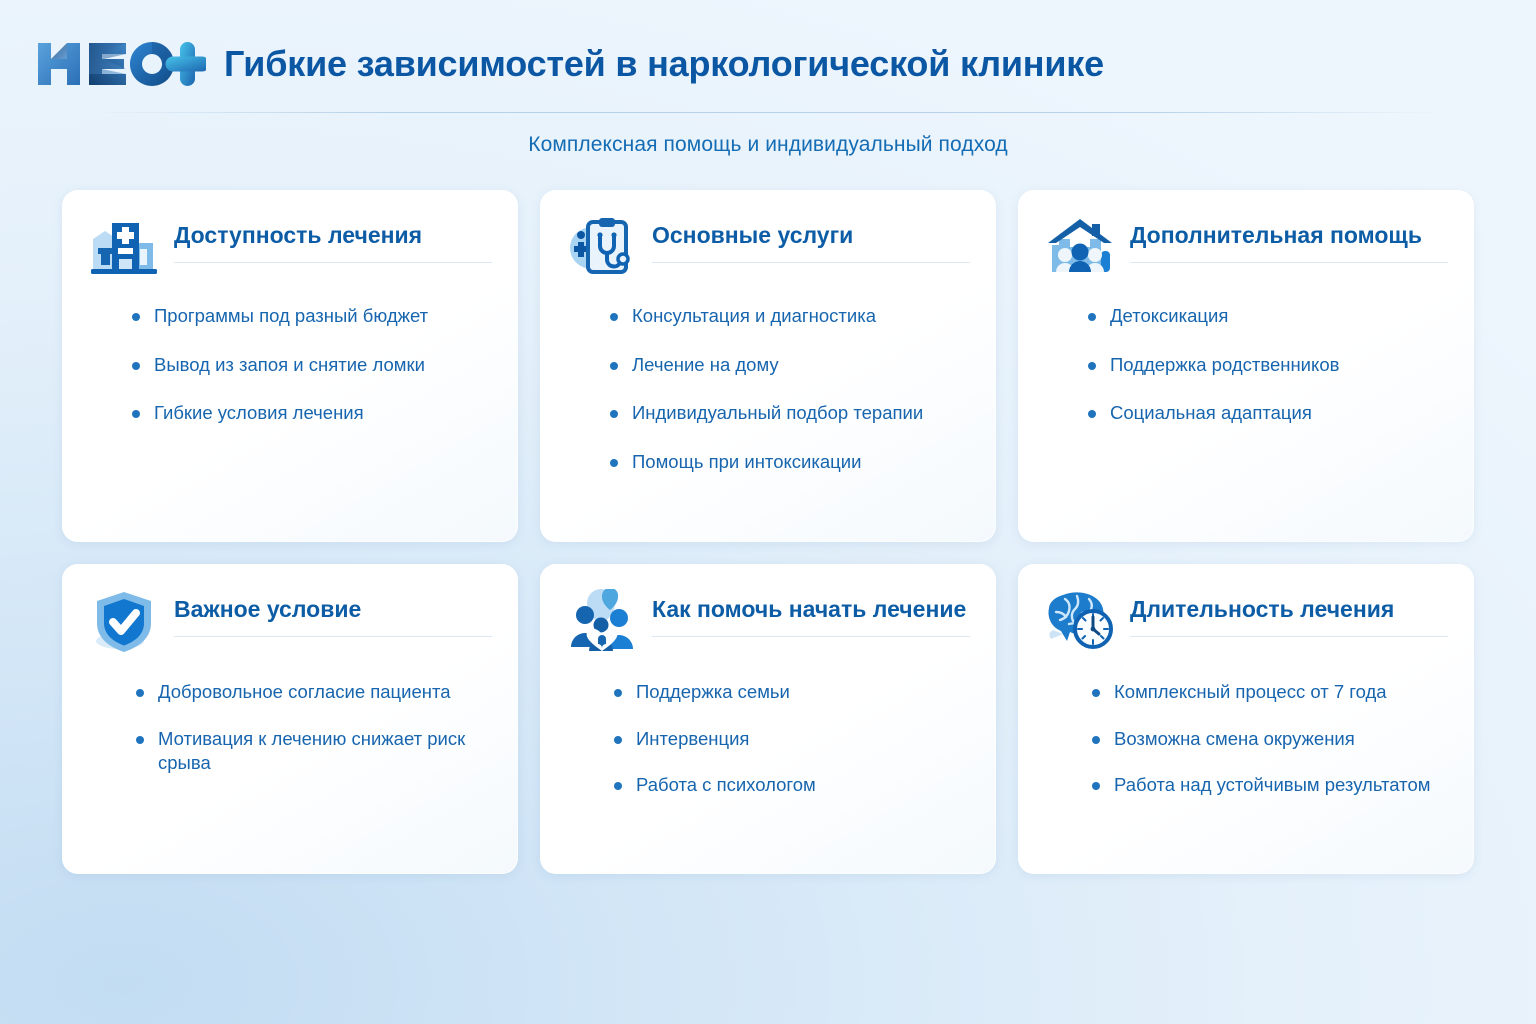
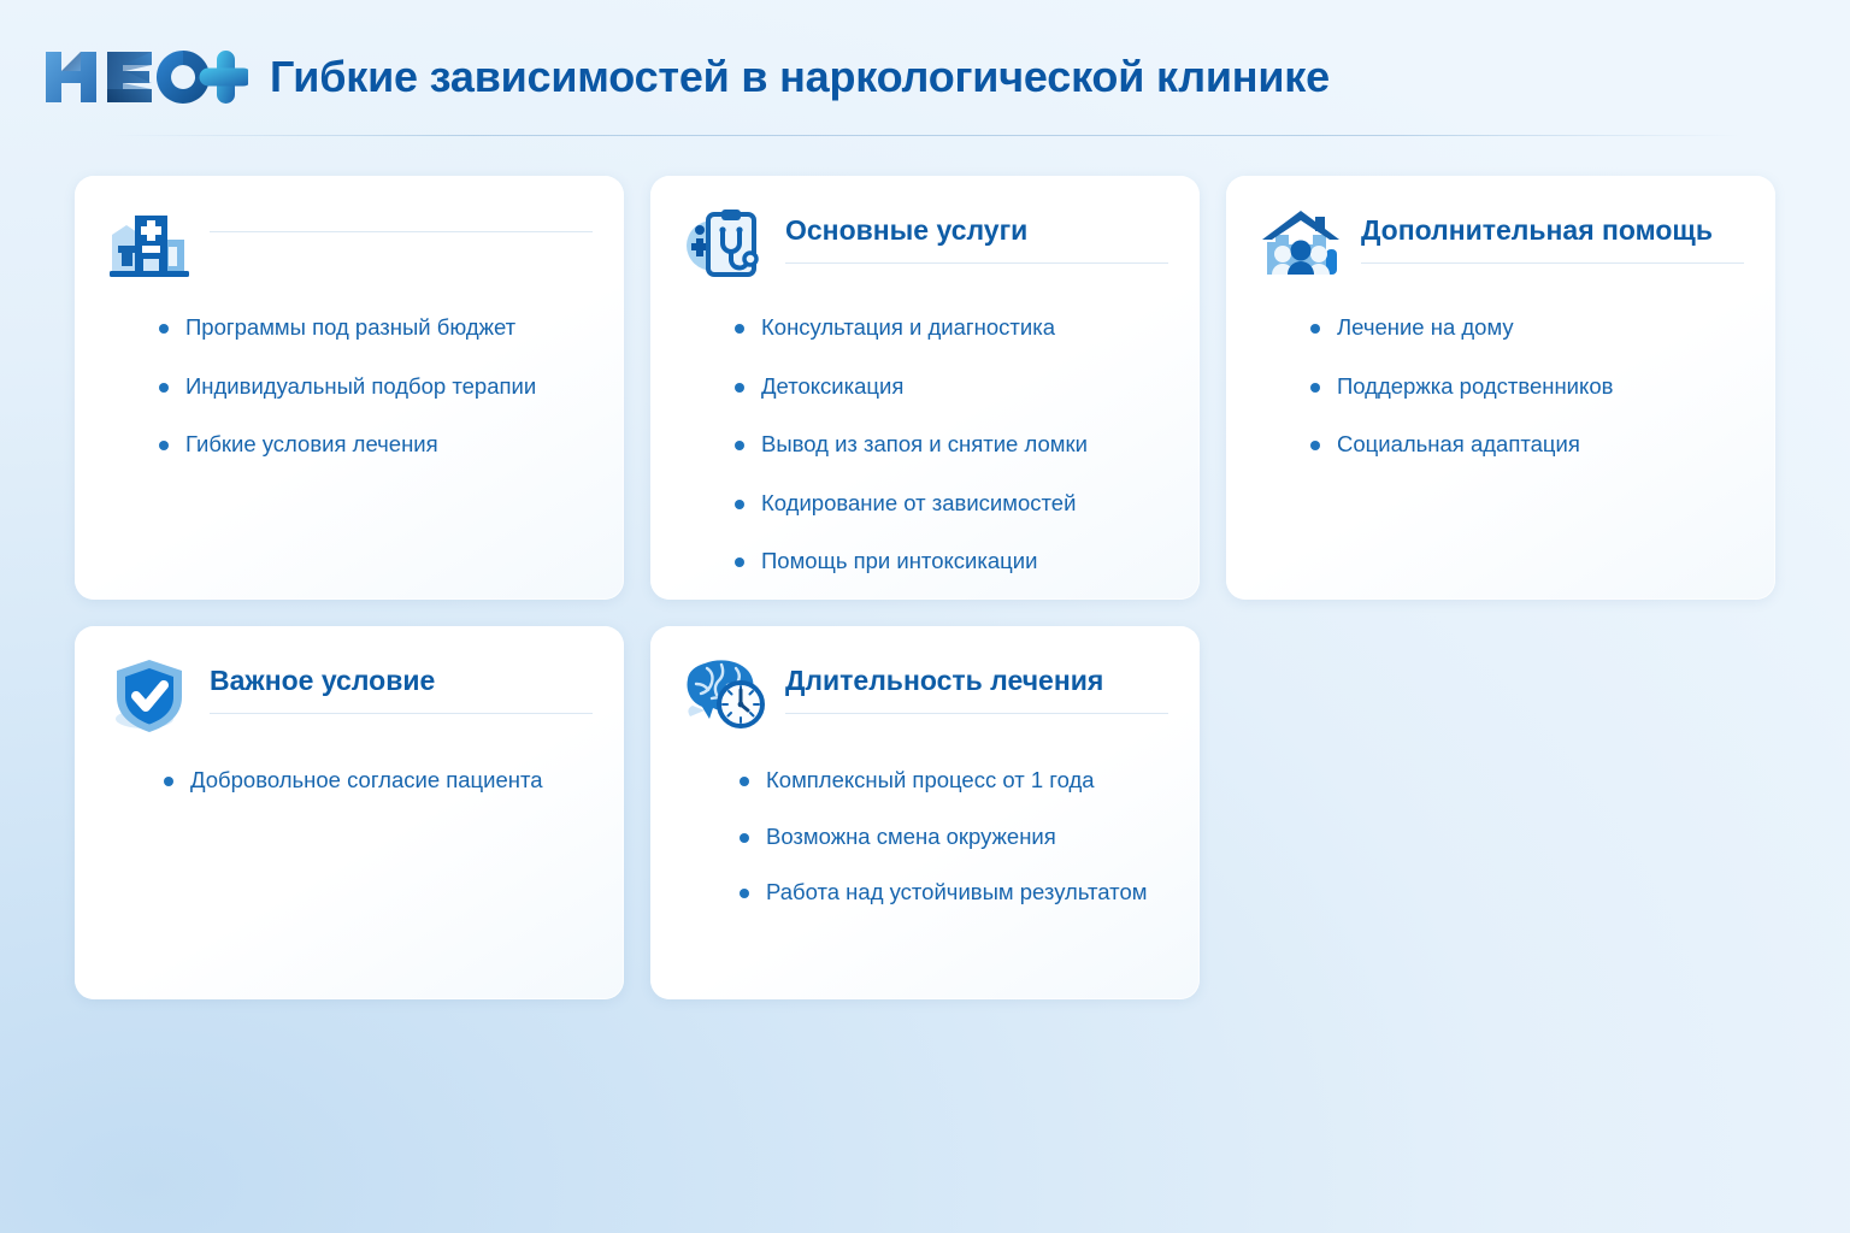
  Гибкие зависимостей в наркологической клинике
- Комплексная помощь и индивидуальный подход
- Доступность лечения
  Программы под разный бюджет
- Вывод из запоя и снятие ломки
+ Индивидуальный подбор терапии
  Гибкие условия лечения
  Основные услуги
  Консультация и диагностика
- Лечение на дому
+ Детоксикация
- Индивидуальный подбор терапии
+ Вывод из запоя и снятие ломки
+ Кодирование от зависимостей
  Помощь при интоксикации
  Дополнительная помощь
- Детоксикация
+ Лечение на дому
  Поддержка родственников
  Социальная адаптация
  Важное условие
  Добровольное согласие пациента
- Мотивация к лечению снижает риск срыва
- Как помочь начать лечение
- Поддержка семьи
- Интервенция
- Работа с психологом
  Длительность лечения
- Комплексный процесс от 7 года
+ Комплексный процесс от 1 года
  Возможна смена окружения
  Работа над устойчивым результатом
